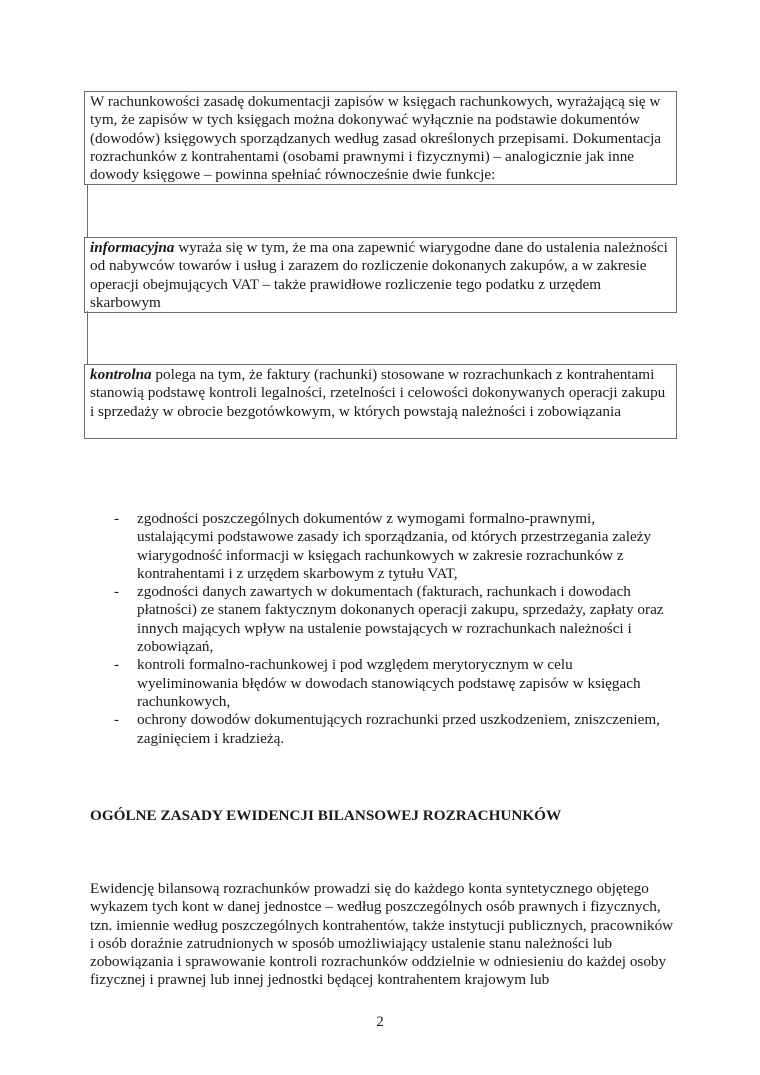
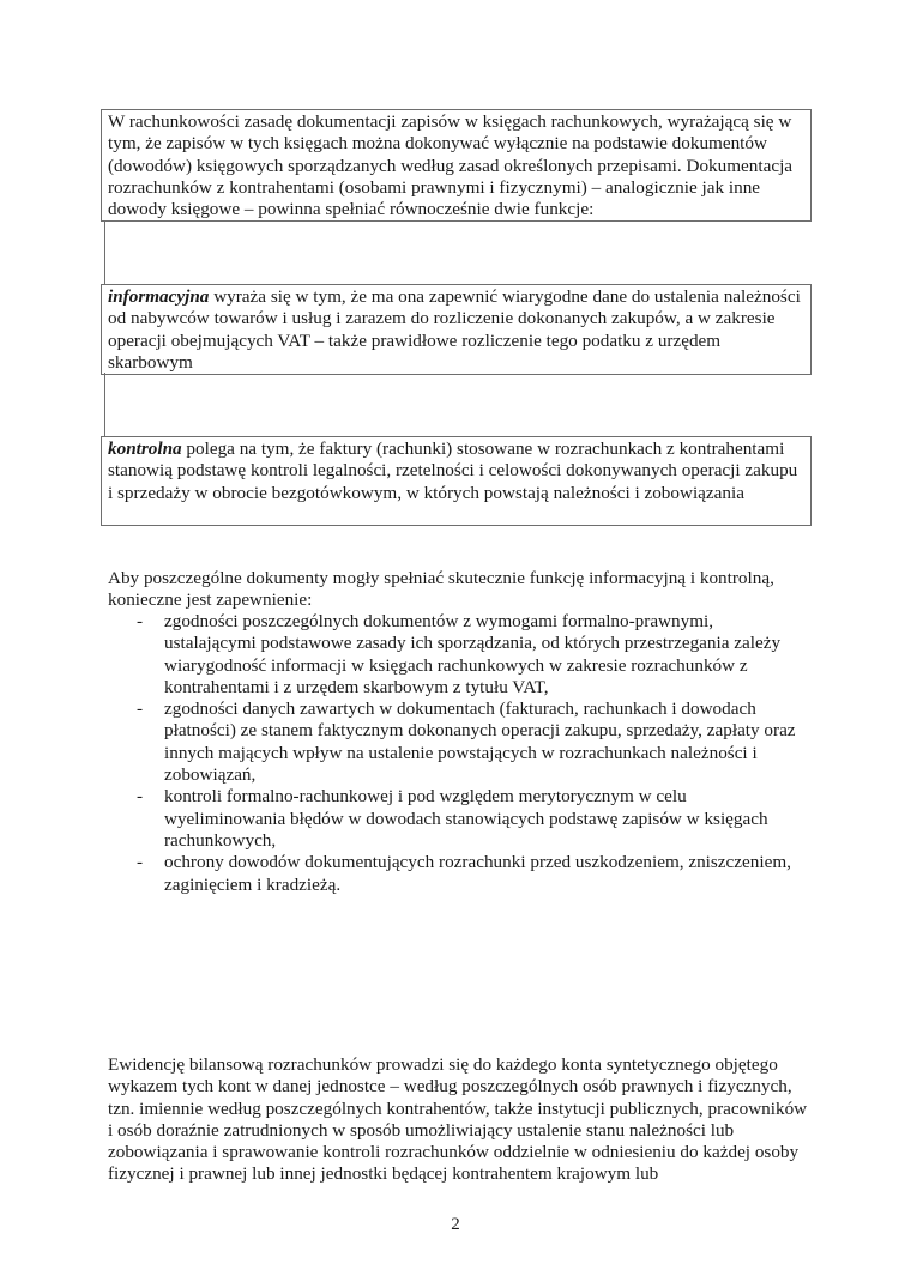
  W rachunkowości zasadę dokumentacji zapisów w księgach rachunkowych, wyrażającą się w tym, że zapisów w tych księgach można dokonywać wyłącznie na podstawie dokumentów (dowodów) księgowych sporządzanych według zasad określonych przepisami. Dokumentacja rozrachunków z kontrahentami (osobami prawnymi i fizycznymi) – analogicznie jak inne dowody księgowe – powinna spełniać równocześnie dwie funkcje:
  informacyjna wyraża się w tym, że ma ona zapewnić wiarygodne dane do ustalenia należności od nabywców towarów i usług i zarazem do rozliczenie dokonanych zakupów, a w zakresie operacji obejmujących VAT – także prawidłowe rozliczenie tego podatku z urzędem skarbowym
  kontrolna polega na tym, że faktury (rachunki) stosowane w rozrachunkach z kontrahentami stanowią podstawę kontroli legalności, rzetelności i celowości dokonywanych operacji zakupu i sprzedaży w obrocie bezgotówkowym, w których powstają należności i zobowiązania
+ Aby poszczególne dokumenty mogły spełniać skutecznie funkcję informacyjną i kontrolną, konieczne jest zapewnienie:
  -
  zgodności poszczególnych dokumentów z wymogami formalno-prawnymi, ustalającymi podstawowe zasady ich sporządzania, od których przestrzegania zależy wiarygodność informacji w księgach rachunkowych w zakresie rozrachunków z kontrahentami i z urzędem skarbowym z tytułu VAT,
  -
  zgodności danych zawartych w dokumentach (fakturach, rachunkach i dowodach płatności) ze stanem faktycznym dokonanych operacji zakupu, sprzedaży, zapłaty oraz innych mających wpływ na ustalenie powstających w rozrachunkach należności i zobowiązań,
  -
  kontroli formalno-rachunkowej i pod względem merytorycznym w celu wyeliminowania błędów w dowodach stanowiących podstawę zapisów w księgach rachunkowych,
  -
  ochrony dowodów dokumentujących rozrachunki przed uszkodzeniem, zniszczeniem, zaginięciem i kradzieżą.
- OGÓLNE ZASADY EWIDENCJI BILANSOWEJ ROZRACHUNKÓW
  Ewidencję bilansową rozrachunków prowadzi się do każdego konta syntetycznego objętego wykazem tych kont w danej jednostce – według poszczególnych osób prawnych i fizycznych, tzn. imiennie według poszczególnych kontrahentów, także instytucji publicznych, pracowników i osób doraźnie zatrudnionych w sposób umożliwiający ustalenie stanu należności lub zobowiązania i sprawowanie kontroli rozrachunków oddzielnie w odniesieniu do każdej osoby fizycznej i prawnej lub innej jednostki będącej kontrahentem krajowym lub
  2
